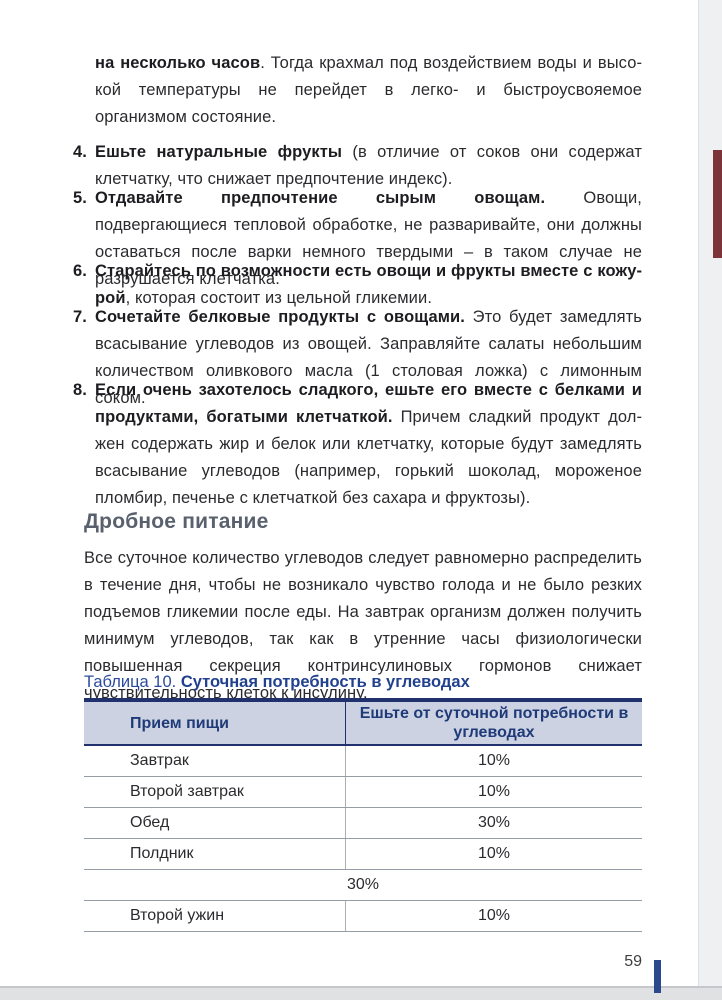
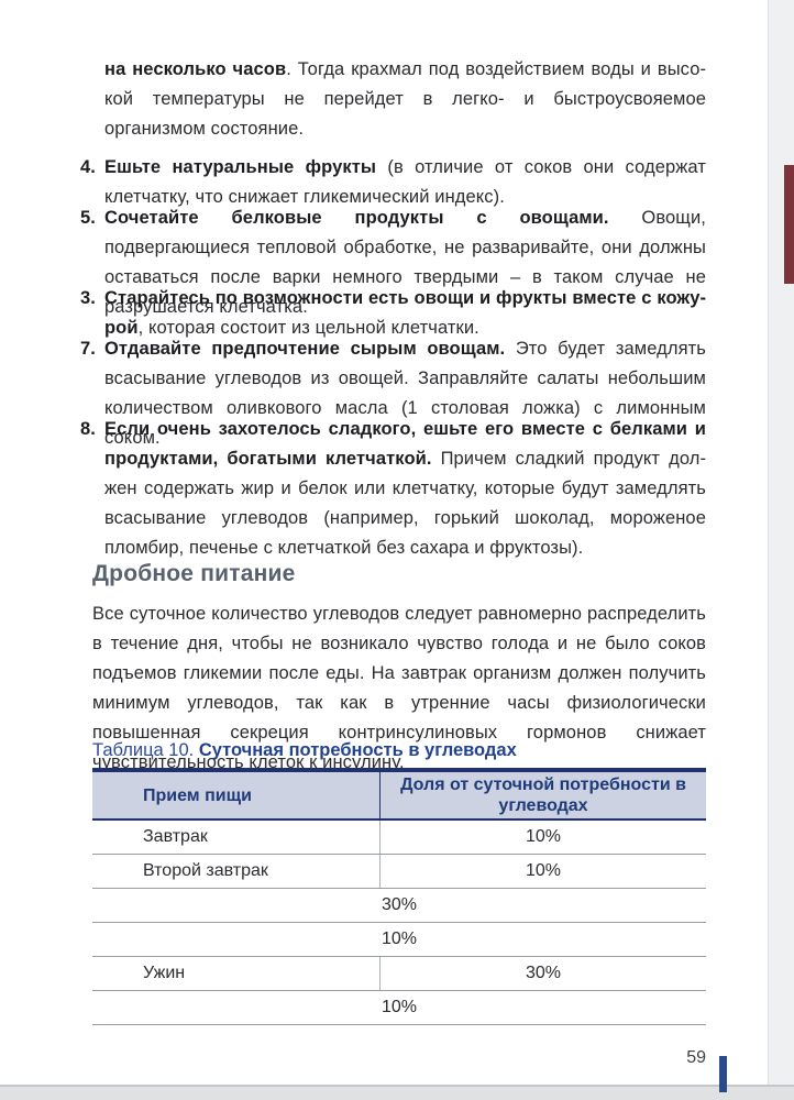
  на несколько часов. Тогда крахмал под воздействием воды и высо­ой температуры не перейдет в легко- и быстроусвояемое организмом состояние.
  4.
- Ешьте натуральные фрукты (в отличие от соков они содержат клетчатку, что снижает предпочтение индекс).
+ Ешьте натуральные фрукты (в отличие от соков они содержат клетчатку, что снижает гликемический индекс).
  5.
- Отдавайте предпочтение сырым овощам. Овощи, подвергающиеся тепловой обработке, не разваривайте, они должны оставаться после варки немного твердыми – в таком случае не разрушается клетчатка.
+ Сочетайте белковые продукты с овощами. Овощи, подвергающиеся тепловой обработке, не разваривайте, они должны оставаться после варки немного твердыми – в таком случае не разрушается клетчатка.
- 6.
+ 3.
- Старайтесь по возможности есть овощи и фрукты вместе с кожу­ой, которая состоит из цельной гликемии.
+ Старайтесь по возможности есть овощи и фрукты вместе с кожу­ой, которая состоит из цельной клетчатки.
  7.
- Сочетайте белковые продукты с овощами. Это будет замедлять вса­сывание углеводов из овощей. Заправляйте салаты небольшим количе­ством оливкового масла (1 столовая ложка) с лимонным соком.
+ Отдавайте предпочтение сырым овощам. Это будет замедлять вса­сывание углеводов из овощей. Заправляйте салаты небольшим количе­ством оливкового масла (1 столовая ложка) с лимонным соком.
  8.
  Если очень захотелось сладкого, ешьте его вместе с белками и продуктами, богатыми клетчаткой. Причем сладкий продукт дол­ен содержать жир и белок или клетчатку, которые будут замедлять вса­сывание углеводов (например, горький шоколад, мороженое пломбир, печенье с клетчаткой без сахара и фруктозы).
  Дробное питание
- Все суточное количество углеводов следует равномерно распределить в течение дня, чтобы не возникало чувство голода и не было резких подъ­емов гликемии после еды. На завтрак организм должен получить минимум углеводов, так как в утренние часы физиологически повышенная секреция контринсулиновых гормонов снижает чувствительность клеток к инсулину.
+ Все суточное количество углеводов следует равномерно распределить в течение дня, чтобы не возникало чувство голода и не было соков подъ­емов гликемии после еды. На завтрак организм должен получить минимум углеводов, так как в утренние часы физиологически повышенная секреция контринсулиновых гормонов снижает чувствительность клеток к инсулину.
  Таблица 10. Суточная потребность в углеводах
  Прием пищи
- Ешьте от суточной потребности в углеводах
+ Доля от суточной потребности в углеводах
  Завтрак
  10%
  Второй завтрак
  10%
- Обед
  30%
- Полдник
  10%
+ Ужин
  30%
- Второй ужин
  10%
  59
